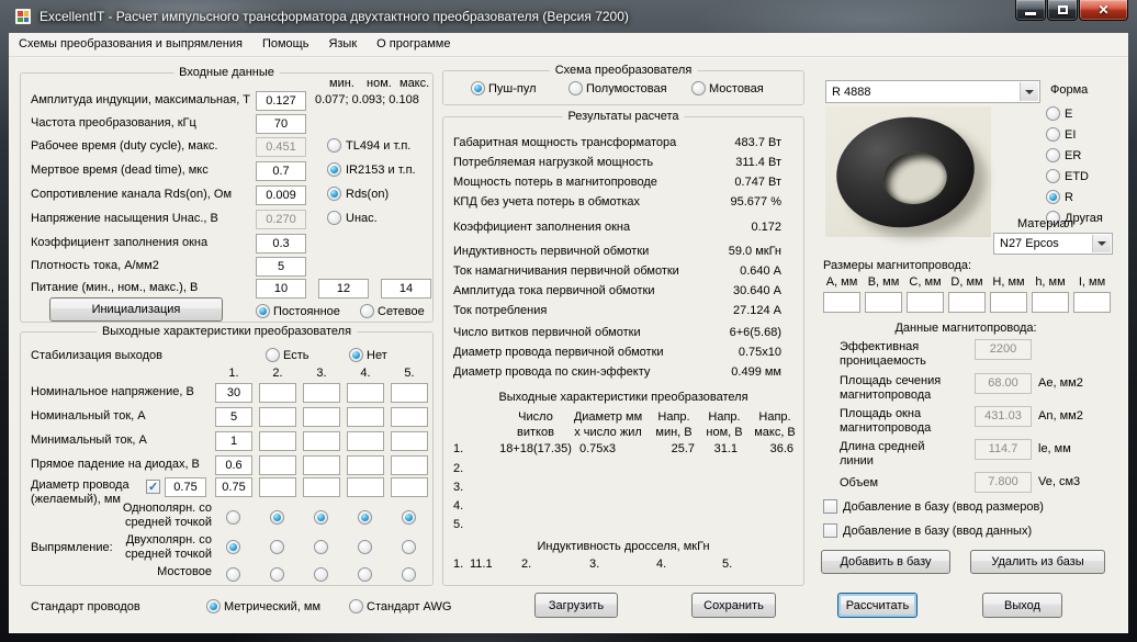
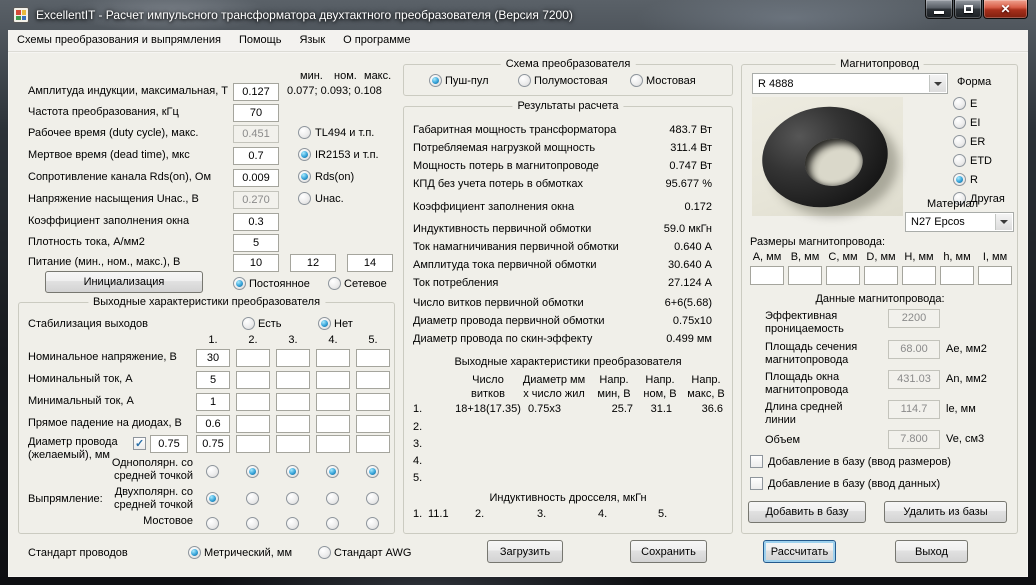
  ExcellentIT - Расчет импульсного трансформатора двухтактного преобразователя (Версия 7200)
  ✕
  Схемы преобразования и выпрямления
  Помощь
  Язык
  О программе
- Входные данные
  мин.
  ном.
  макс.
  Амплитуда индукции, максимальная, Т
  0.127
  0.077; 0.093; 0.108
  Частота преобразования, кГц
  70
  Рабочее время (duty cycle), макс.
  0.451
  TL494 и т.п.
  Мертвое время (dead time), мкс
  0.7
  IR2153 и т.п.
  Сопротивление канала Rds(on), Ом
  0.009
  Rds(on)
  Напряжение насыщения Uнас., В
  0.270
  Uнас.
  Коэффициент заполнения окна
  0.3
  Плотность тока, А/мм2
  5
  Питание (мин., ном., макс.), В
  10
  12
  14
  Инициализация
  Постоянное
  Сетевое
  Выходные характеристики преобразователя
  Стабилизация выходов
  Есть
  Нет
  1.
  2.
  3.
  4.
  5.
  Номинальное напряжение, В
  30
  Номинальный ток, А
  5
  Минимальный ток, А
  1
  Прямое падение на диодах, В
  0.6
  Диаметр провода
  (желаемый), мм
  0.75
  0.75
  Выпрямление:
  Однополярн. со
  средней точкой
  Двухполярн. со
  средней точкой
  Мостовое
  Стандарт проводов
  Метрический, мм
  Стандарт AWG
  Схема преобразователя
  Пуш-пул
  Полумостовая
  Мостовая
  Результаты расчета
  Габаритная мощность трансформатора
  483.7 Вт
  Потребляемая нагрузкой мощность
  311.4 Вт
  Мощность потерь в магнитопроводе
  0.747 Вт
  КПД без учета потерь в обмотках
  95.677 %
  Коэффициент заполнения окна
  0.172
  Индуктивность первичной обмотки
  59.0 мкГн
  Ток намагничивания первичной обмотки
  0.640 А
  Амплитуда тока первичной обмотки
  30.640 А
  Ток потребления
  27.124 А
  Число витков первичной обмотки
  6+6(5.68)
  Диаметр провода первичной обмотки
  0.75x10
  Диаметр провода по скин-эффекту
  0.499 мм
  Выходные характеристики преобразователя
  Число
  витков
  Диаметр мм
  х число жил
  Напр.
  мин, В
  Напр.
  ном, В
  Напр.
  макс, В
  1.
  18+18(17.35)
  0.75x3
  25.7
  31.1
  36.6
  2.
  3.
  4.
  5.
  Индуктивность дросселя, мкГн
  1.
  11.1
  2.
  3.
  4.
  5.
  Загрузить
  Сохранить
+ Магнитопровод
  R 4888
  Форма
  E
  EI
  ER
  ETD
  R
  Другая
  Материал
  N27 Epcos
  Размеры магнитопровода:
  А, мм
  В, мм
  С, мм
  D, мм
  Н, мм
  h, мм
  I, мм
  Данные магнитопровода:
  Эффективная
  проницаемость
  2200
  Площадь сечения
  магнитопровода
  68.00
  Ае, мм2
  Площадь окна
  магнитопровода
  431.03
  Аn, мм2
  Длина средней
  линии
  114.7
  le, мм
  Объем
  7.800
  Ve, см3
  Добавление в базу (ввод размеров)
  Добавление в базу (ввод данных)
  Добавить в базу
  Удалить из базы
  Рассчитать
  Выход
